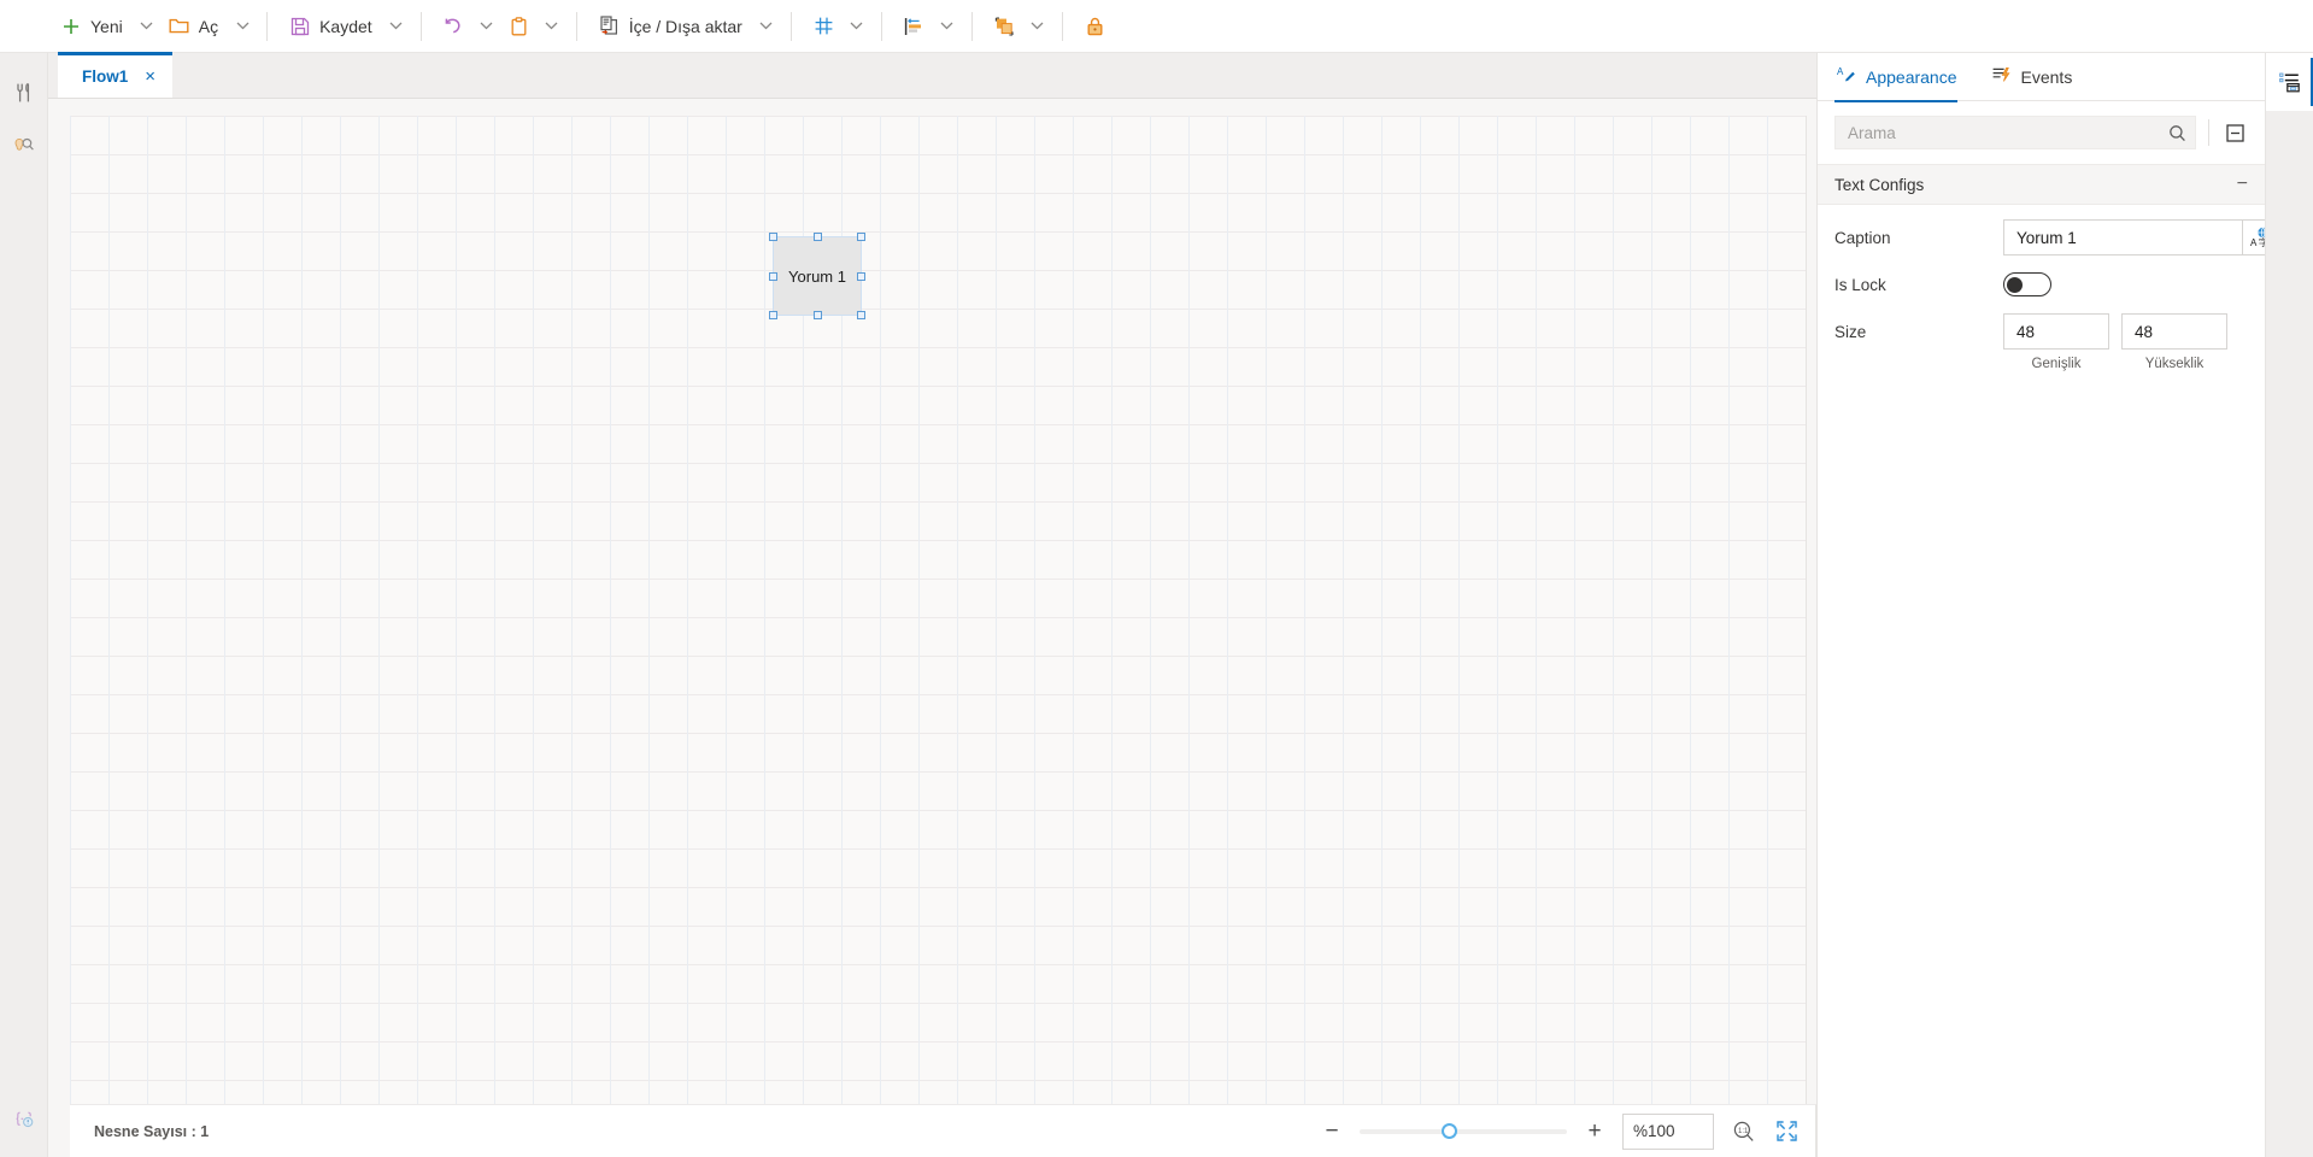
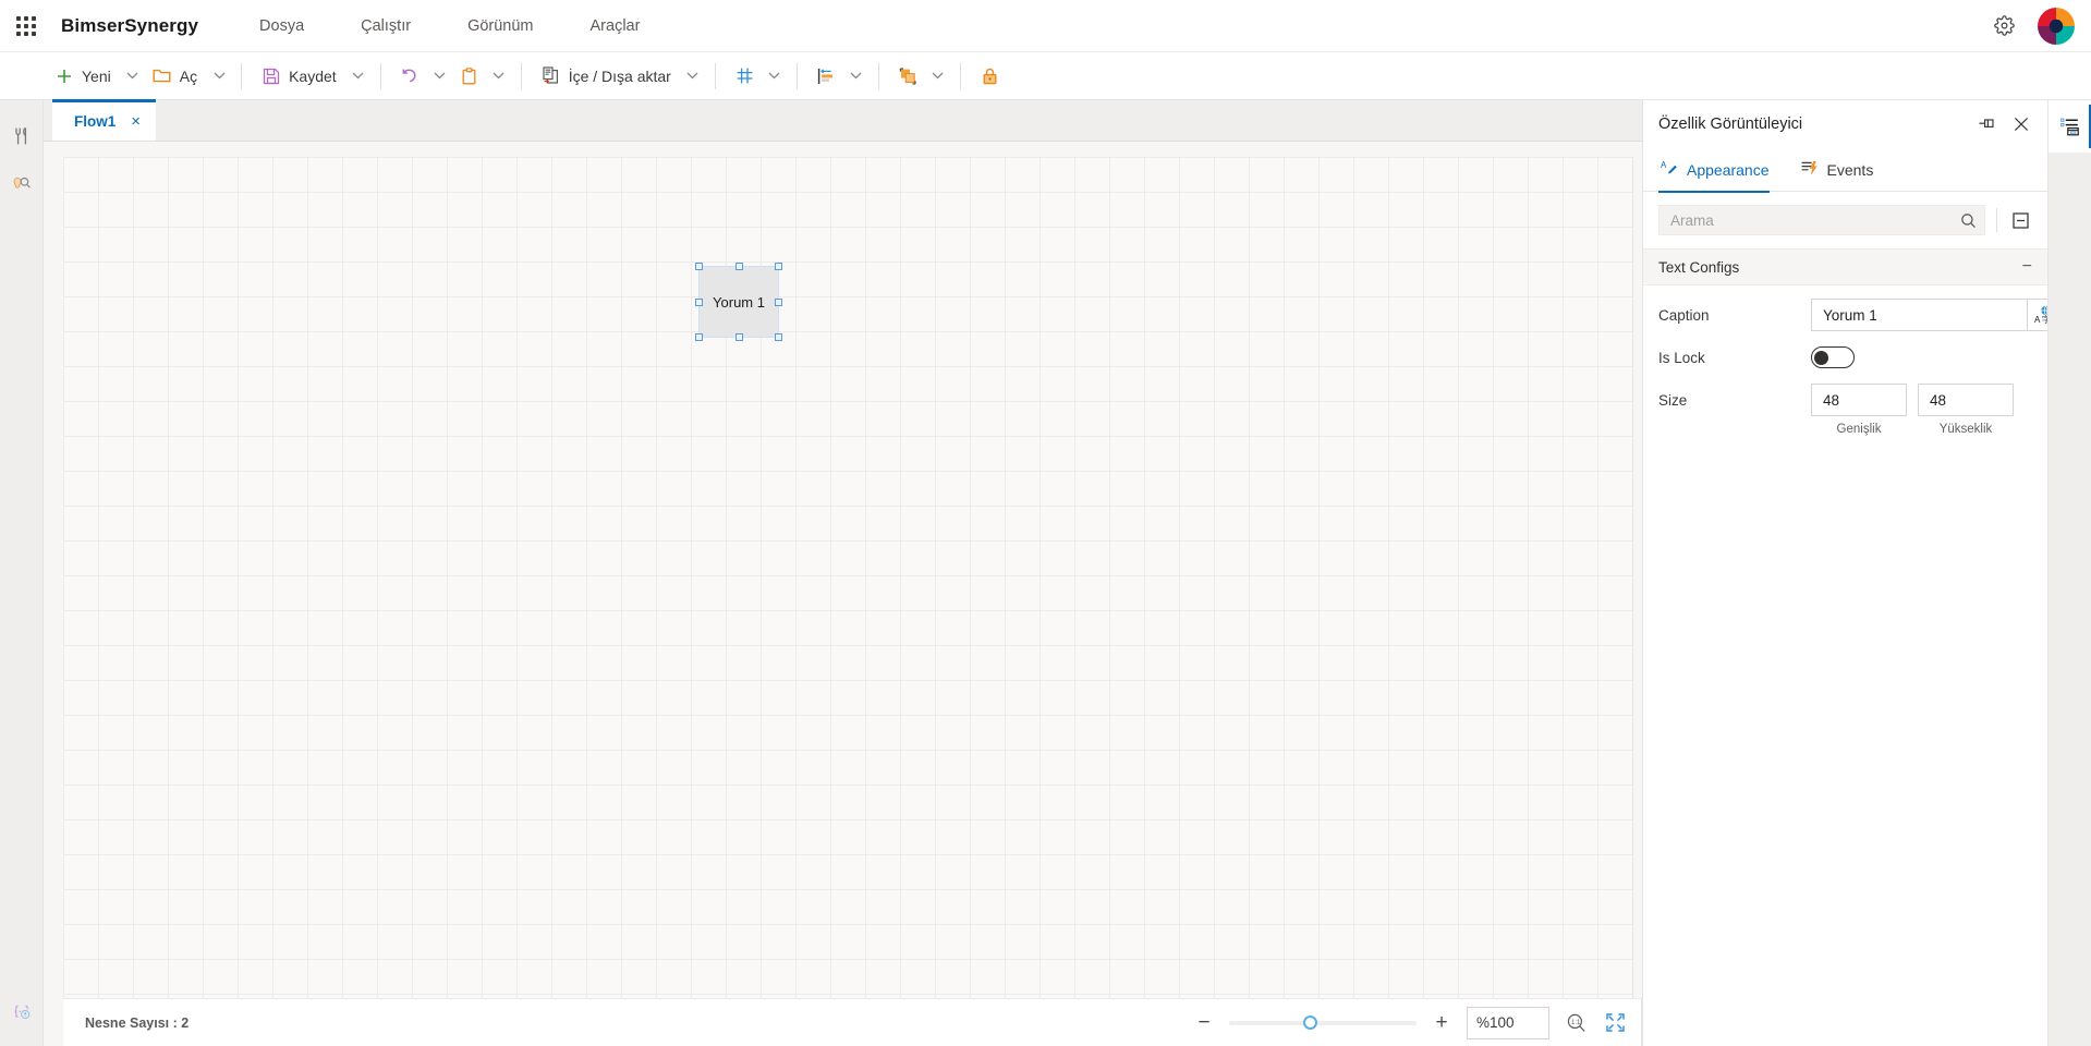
+ BimserSynergy
+ Dosya
+ Çalıştır
+ Görünüm
+ Araçlar
  Yeni
  Aç
  Kaydet
  İçe / Dışa aktar
  Flow1
  ×
  Yorum 1
- Nesne Sayısı : 1
+ Nesne Sayısı : 2
  −
  +
  %100
+ Özellik Görüntüleyici
  A
  Appearance
  Events
  Arama
  Text Configs
  −
  Caption
  Yorum 1
  A
  字
  Is Lock
  Size
  48
  48
  Genişlik
  Yükseklik
